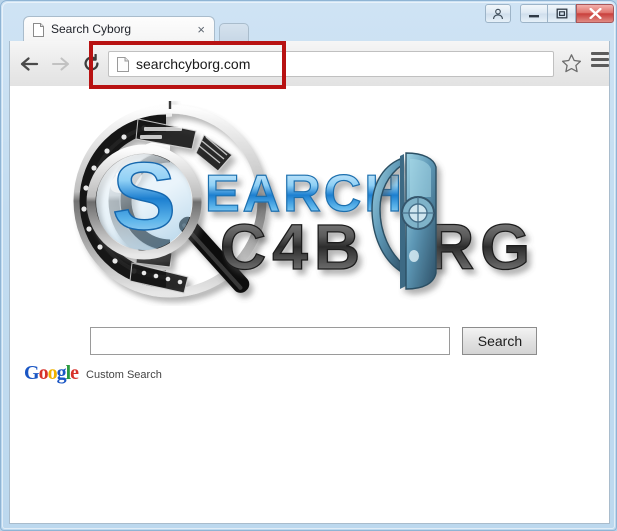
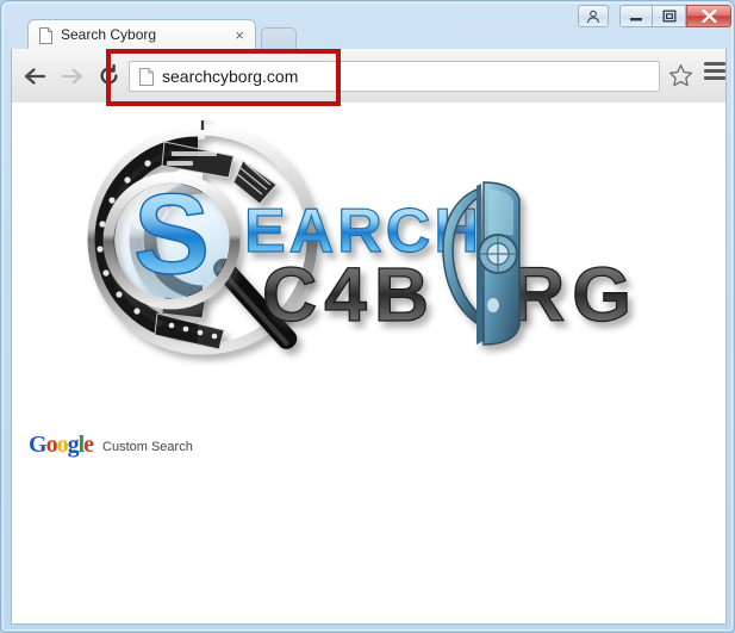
  Search Cyborg
  ×
  searchcyborg.com
  S
  EARCH
  C4B
  RG
- Search
  Google
  Custom Search
